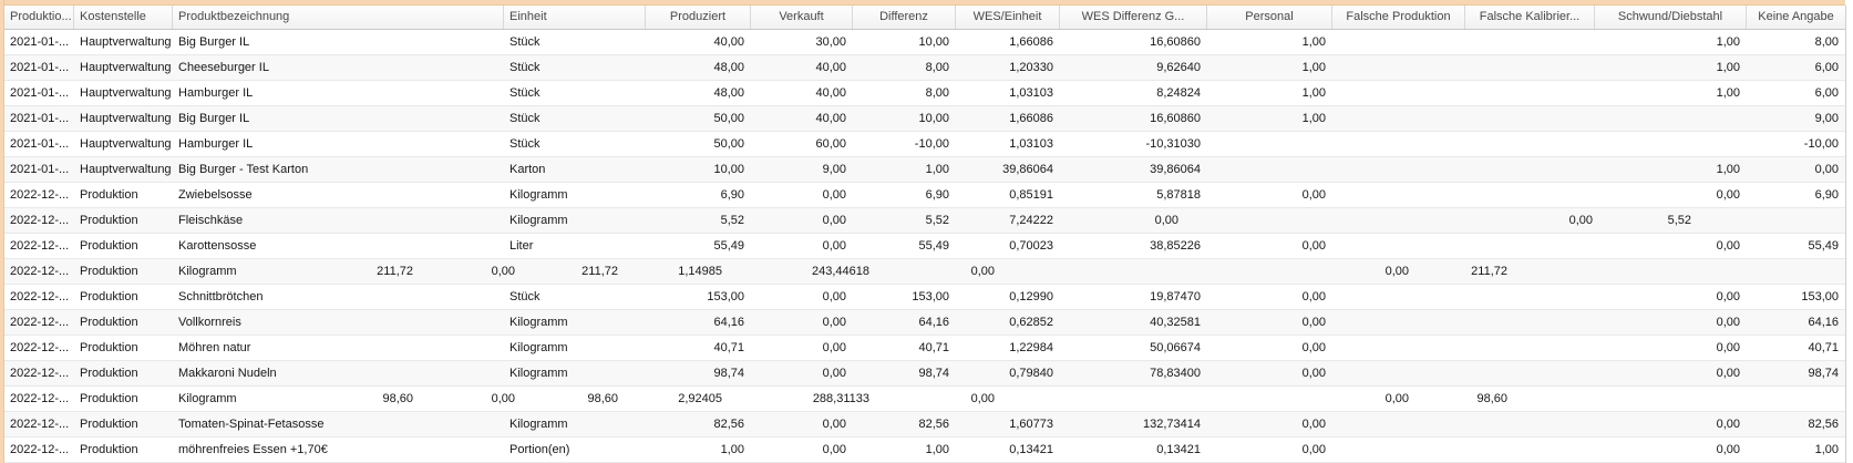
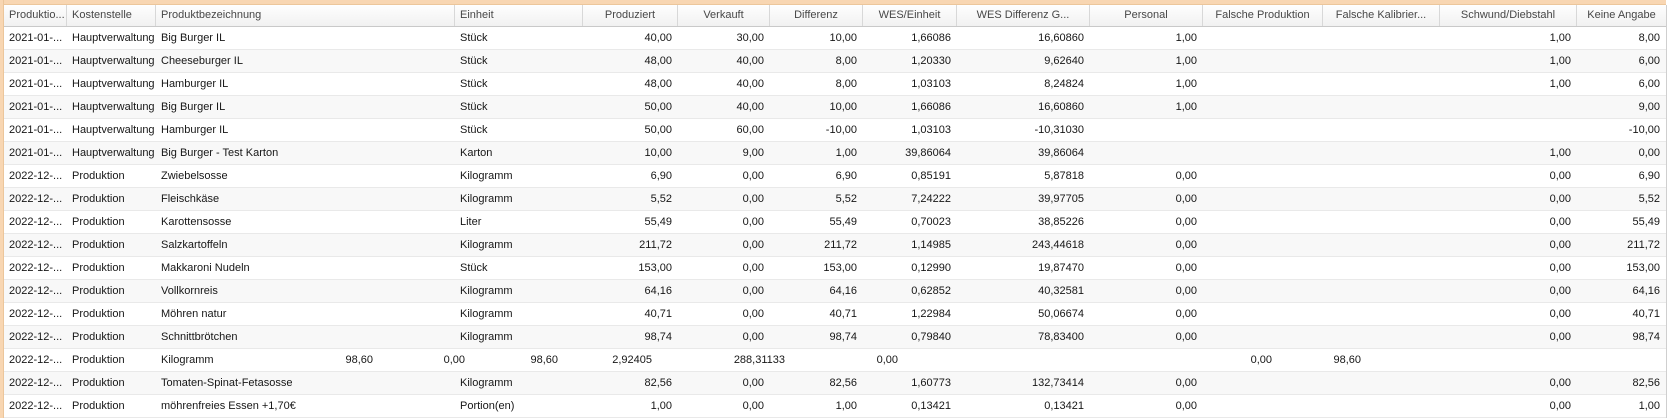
  Produktio...
  Kostenstelle
  Produktbezeichnung
  Einheit
  Produziert
  Verkauft
  Differenz
  WES/Einheit
  WES Differenz G...
  Personal
  Falsche Produktion
  Falsche Kalibrier...
  Schwund/Diebstahl
  Keine Angabe
  2021-01-...
  Hauptverwaltung
  Big Burger IL
  Stück
  40,00
  30,00
  10,00
  1,66086
  16,60860
  1,00
  1,00
  8,00
  2021-01-...
  Hauptverwaltung
  Cheeseburger IL
  Stück
  48,00
  40,00
  8,00
  1,20330
  9,62640
  1,00
  1,00
  6,00
  2021-01-...
  Hauptverwaltung
  Hamburger IL
  Stück
  48,00
  40,00
  8,00
  1,03103
  8,24824
  1,00
  1,00
  6,00
  2021-01-...
  Hauptverwaltung
  Big Burger IL
  Stück
  50,00
  40,00
  10,00
  1,66086
  16,60860
  1,00
  9,00
  2021-01-...
  Hauptverwaltung
  Hamburger IL
  Stück
  50,00
  60,00
  -10,00
  1,03103
  -10,31030
  -10,00
  2021-01-...
  Hauptverwaltung
  Big Burger - Test Karton
  Karton
  10,00
  9,00
  1,00
  39,86064
  39,86064
  1,00
  0,00
  2022-12-...
  Produktion
  Zwiebelsosse
  Kilogramm
  6,90
  0,00
  6,90
  0,85191
  5,87818
  0,00
  0,00
  6,90
  2022-12-...
  Produktion
  Fleischkäse
  Kilogramm
  5,52
  0,00
  5,52
  7,24222
+ 39,97705
  0,00
  0,00
  5,52
  2022-12-...
  Produktion
  Karottensosse
  Liter
  55,49
  0,00
  55,49
  0,70023
  38,85226
  0,00
  0,00
  55,49
  2022-12-...
  Produktion
+ Salzkartoffeln
  Kilogramm
  211,72
  0,00
  211,72
  1,14985
  243,44618
  0,00
  0,00
  211,72
  2022-12-...
  Produktion
- Schnittbrötchen
+ Makkaroni Nudeln
  Stück
  153,00
  0,00
  153,00
  0,12990
  19,87470
  0,00
  0,00
  153,00
  2022-12-...
  Produktion
  Vollkornreis
  Kilogramm
  64,16
  0,00
  64,16
  0,62852
  40,32581
  0,00
  0,00
  64,16
  2022-12-...
  Produktion
  Möhren natur
  Kilogramm
  40,71
  0,00
  40,71
  1,22984
  50,06674
  0,00
  0,00
  40,71
  2022-12-...
  Produktion
- Makkaroni Nudeln
+ Schnittbrötchen
  Kilogramm
  98,74
  0,00
  98,74
  0,79840
  78,83400
  0,00
  0,00
  98,74
  2022-12-...
  Produktion
  Kilogramm
  98,60
  0,00
  98,60
  2,92405
  288,31133
  0,00
  0,00
  98,60
  2022-12-...
  Produktion
  Tomaten-Spinat-Fetasosse
  Kilogramm
  82,56
  0,00
  82,56
  1,60773
  132,73414
  0,00
  0,00
  82,56
  2022-12-...
  Produktion
  möhrenfreies Essen +1,70€
  Portion(en)
  1,00
  0,00
  1,00
  0,13421
  0,13421
  0,00
  0,00
  1,00
